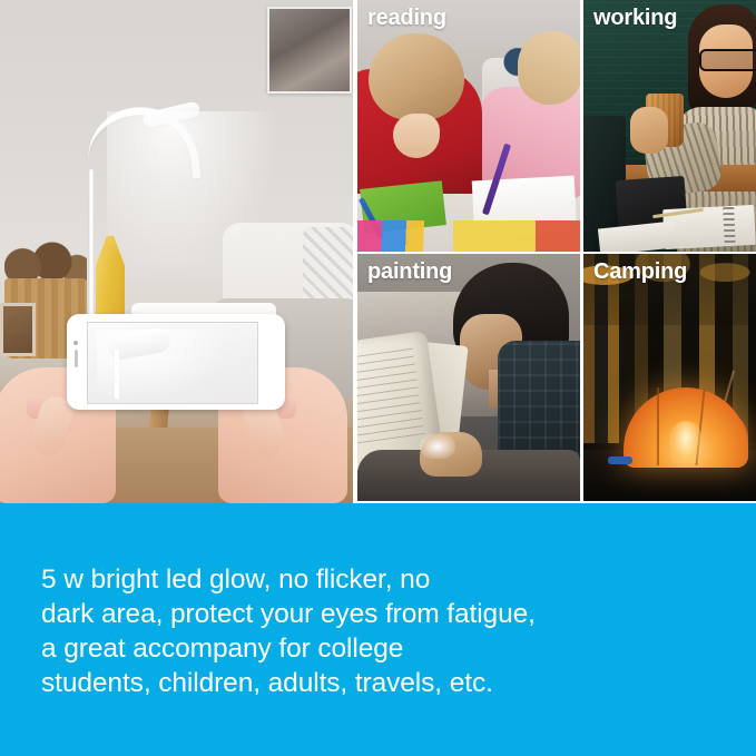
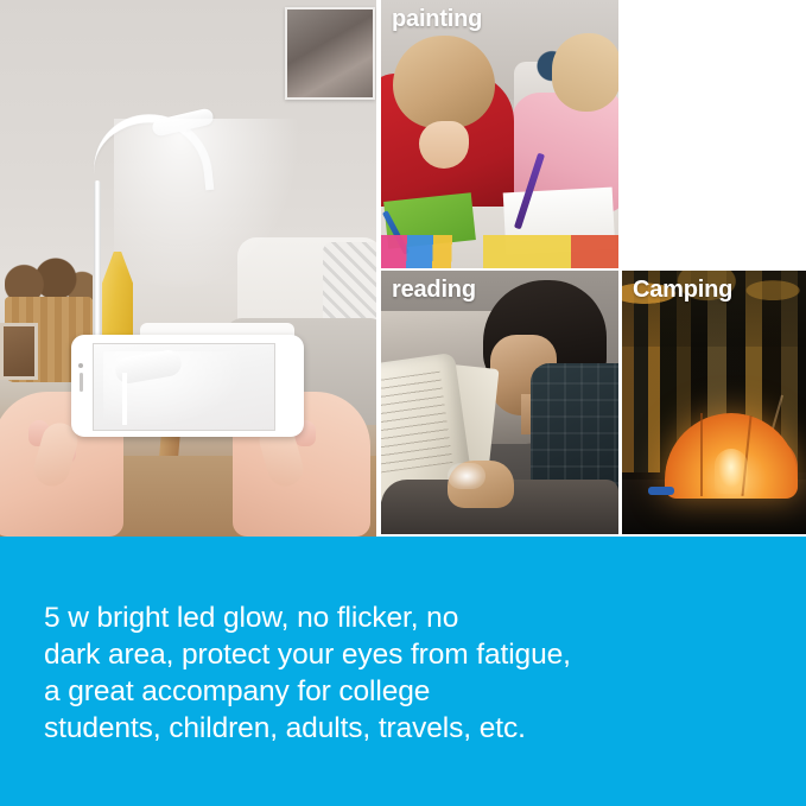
- reading
+ painting
- working
- painting
+ reading
  Camping
  5 w bright led glow, no flicker, no
  dark area, protect your eyes from fatigue,
  a great accompany for college
  students, children, adults, travels, etc.
